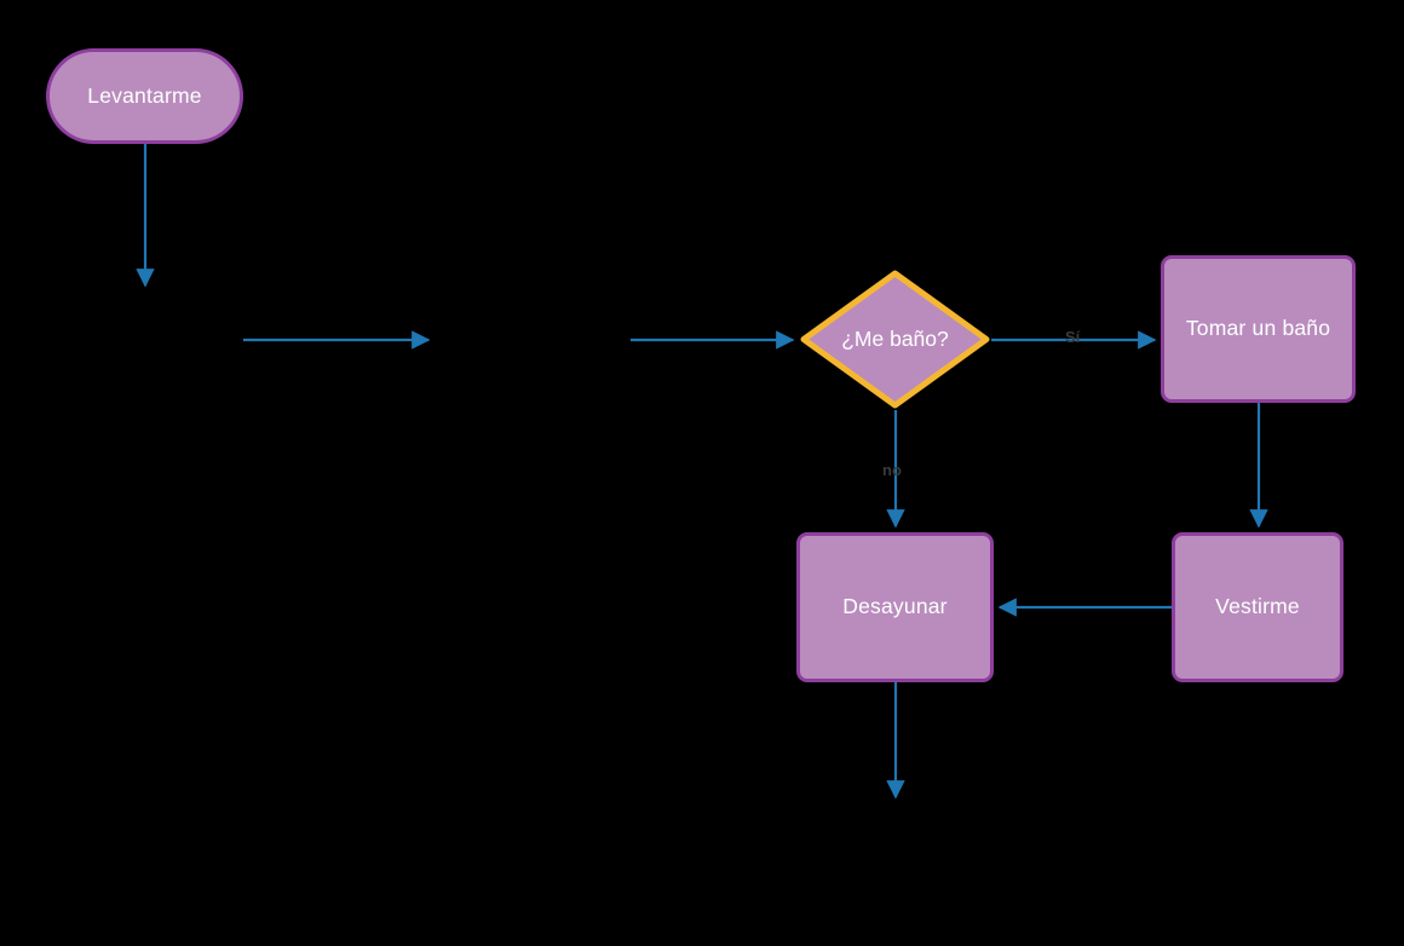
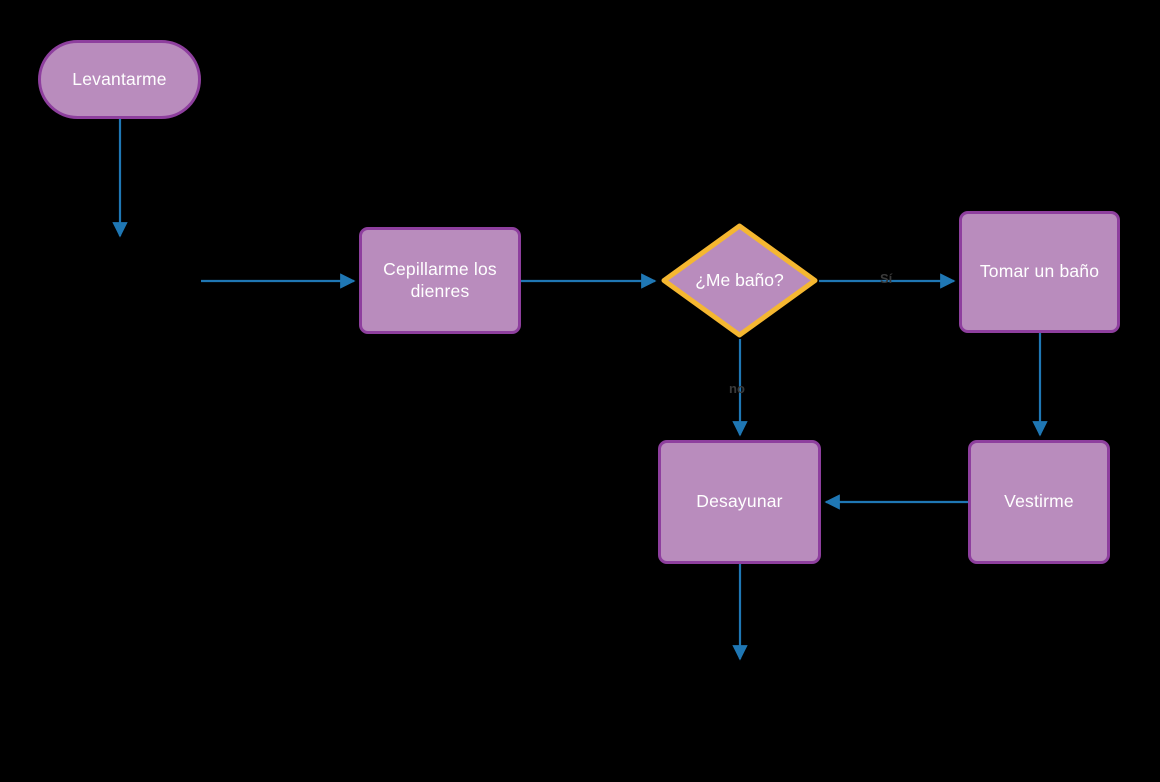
  Levantarme
+ Cepillarme los
+ dienres
  ¿Me baño?
  Tomar un baño
  Vestirme
  Desayunar
  Sí
  no
